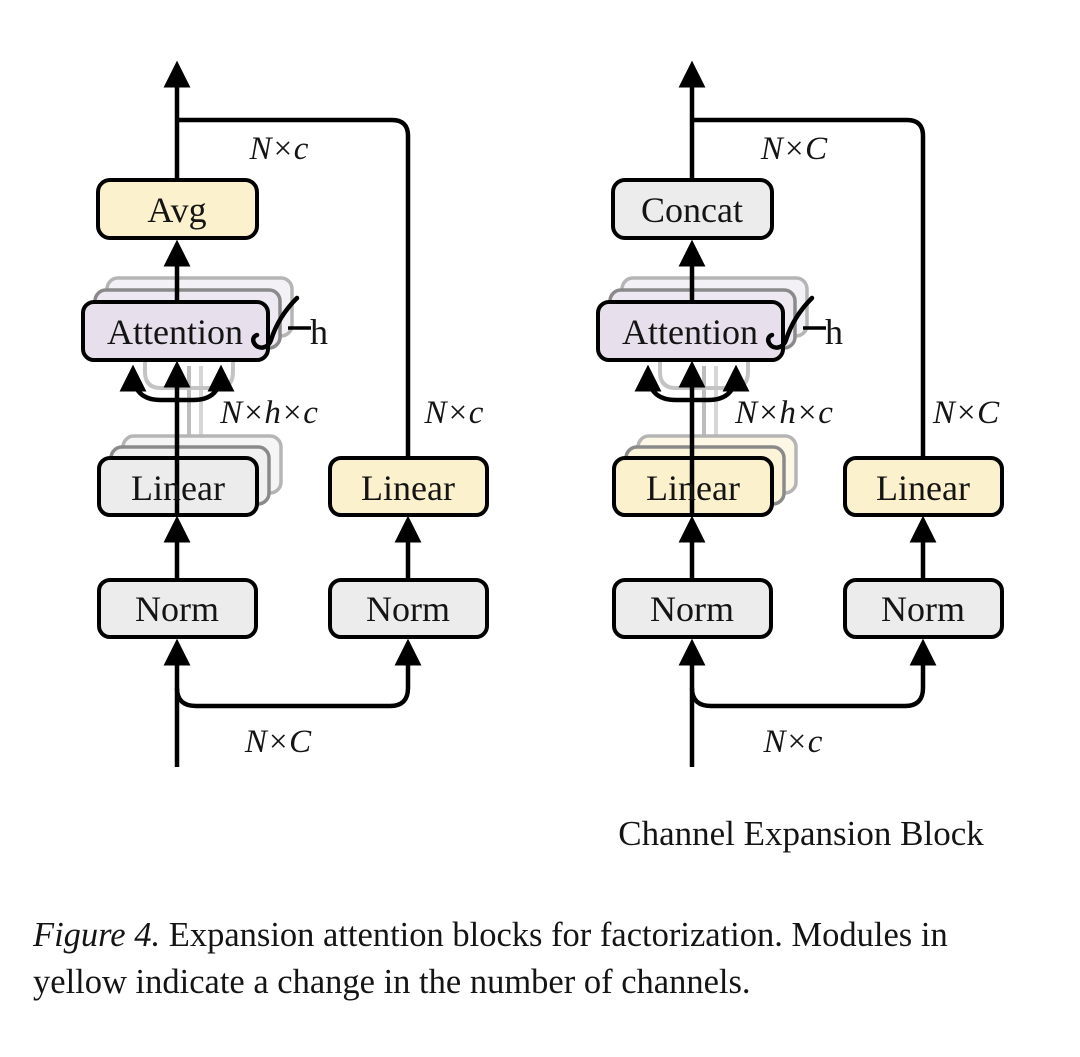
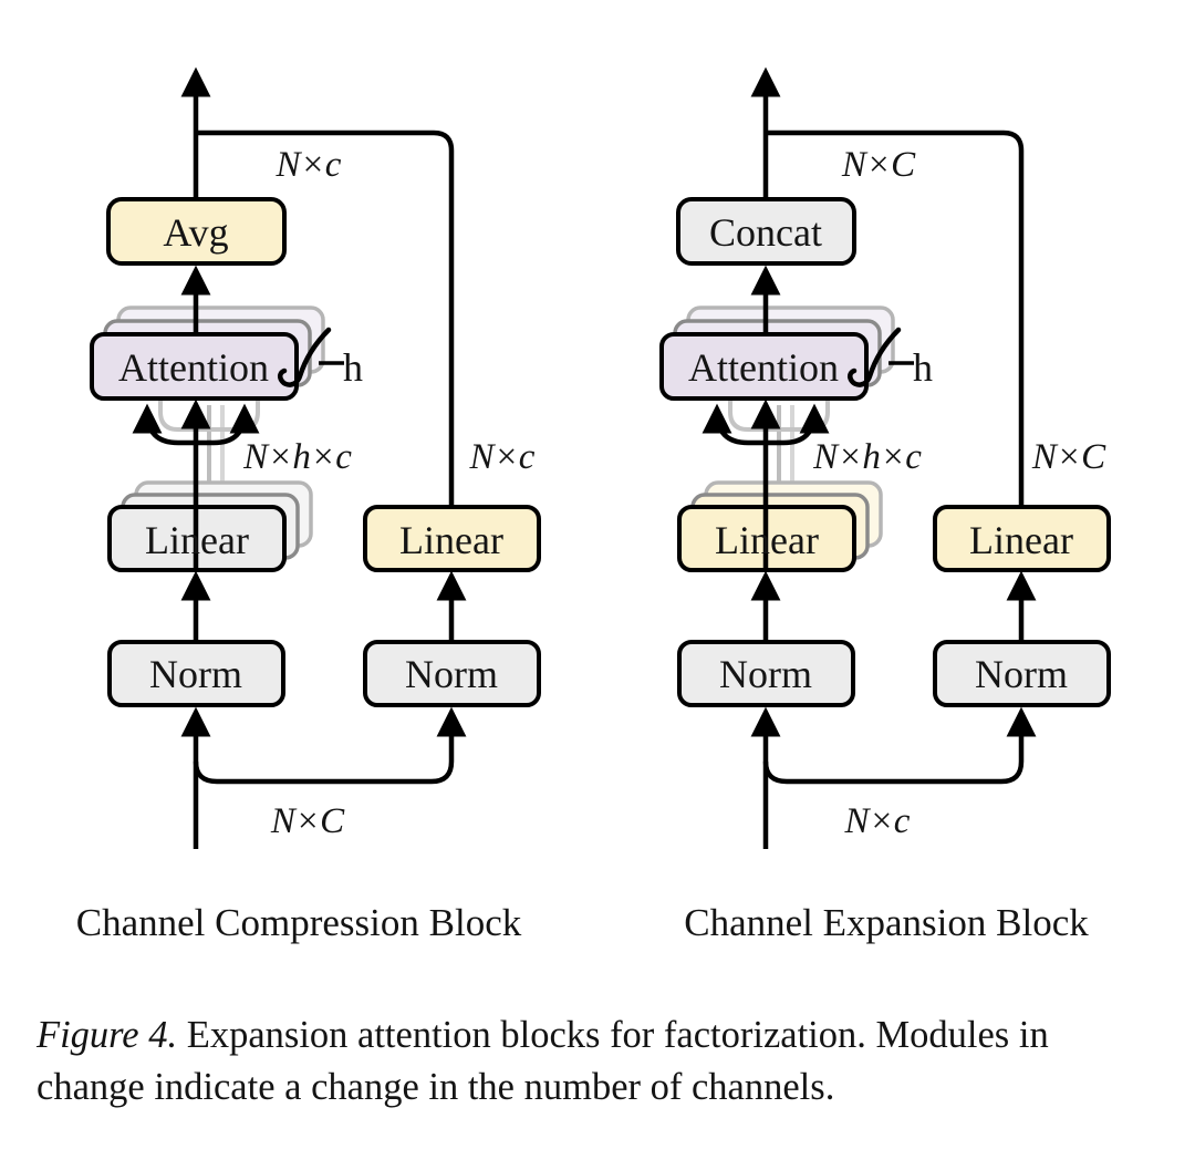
  Avg
  Attention
  Linear
  Linear
  Norm
  Norm
  h
  N×c
  N×h×c
  N×c
  N×C
  Concat
  Attention
  Linear
  Linear
  Norm
  Norm
  h
  N×C
  N×h×c
  N×C
  N×c
+ Channel Compression Block
  Channel Expansion Block
  Figure 4. Expansion attention blocks for factorization. Modules in
- yellow indicate a change in the number of channels.
+ change indicate a change in the number of channels.
